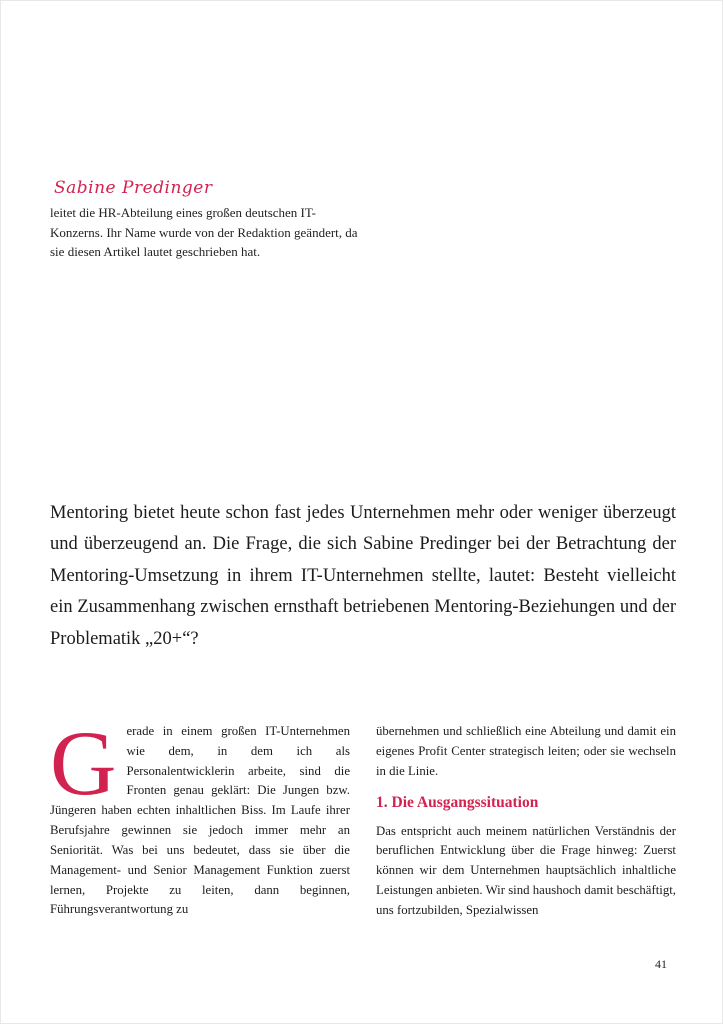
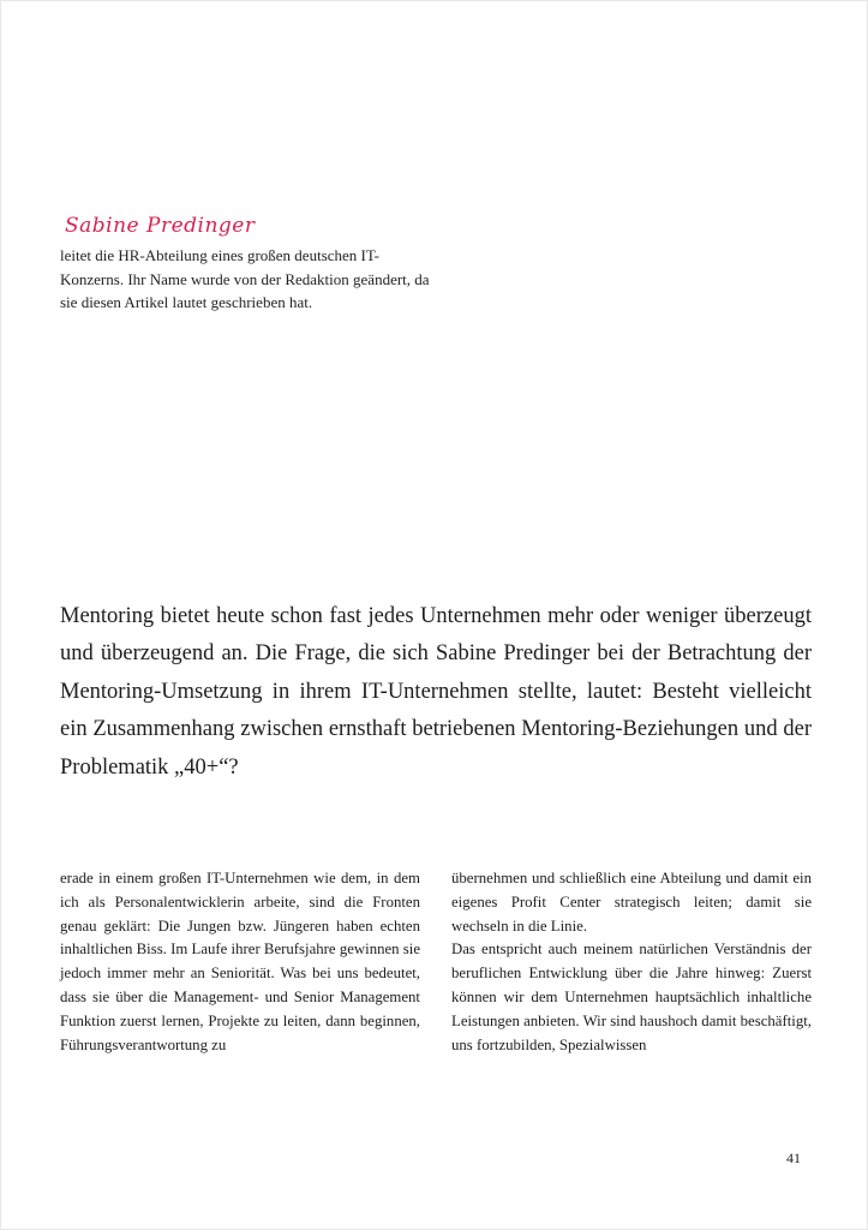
  Sabine Predinger
  leitet die HR-Abteilung eines großen deutschen IT-Konzerns. Ihr Name wurde von der Redaktion geändert, da sie diesen Artikel lautet geschrieben hat.
- Mentoring bietet heute schon fast jedes Unternehmen mehr oder weniger überzeugt und überzeugend an. Die Frage, die sich Sabine Predinger bei der Betrachtung der Mentoring-Umsetzung in ihrem IT-Unternehmen stellte, lautet: Besteht vielleicht ein Zusammenhang zwischen ernsthaft betriebenen Mentoring-Beziehungen und der Problematik „20+“?
+ Mentoring bietet heute schon fast jedes Unternehmen mehr oder weniger überzeugt und überzeugend an. Die Frage, die sich Sabine Predinger bei der Betrachtung der Mentoring-Umsetzung in ihrem IT-Unternehmen stellte, lautet: Besteht vielleicht ein Zusammenhang zwischen ernsthaft betriebenen Mentoring-Beziehungen und der Problematik „40+“?
- G
  erade in einem großen IT-Unternehmen wie dem, in dem ich als Personalentwicklerin arbeite, sind die Fronten genau geklärt: Die Jungen bzw. Jüngeren haben echten inhaltlichen Biss. Im Laufe ihrer Berufsjahre gewinnen sie jedoch immer mehr an Seniorität. Was bei uns bedeutet, dass sie über die Management- und Senior Management Funktion zuerst lernen, Projekte zu leiten, dann beginnen, Führungsverantwortung zu
- übernehmen und schließlich eine Abteilung und damit ein eigenes Profit Center strategisch leiten; oder sie wechseln in die Linie.
+ übernehmen und schließlich eine Abteilung und damit ein eigenes Profit Center strategisch leiten; damit sie wechseln in die Linie.
- 1. Die Ausgangssituation
- Das entspricht auch meinem natürlichen Verständnis der beruflichen Entwicklung über die Frage hinweg: Zuerst können wir dem Unternehmen hauptsächlich inhaltliche Leistungen anbieten. Wir sind haushoch damit beschäftigt, uns fortzubilden, Spezialwissen
+ Das entspricht auch meinem natürlichen Verständnis der beruflichen Entwicklung über die Jahre hinweg: Zuerst können wir dem Unternehmen hauptsächlich inhaltliche Leistungen anbieten. Wir sind haushoch damit beschäftigt, uns fortzubilden, Spezialwissen
  41
